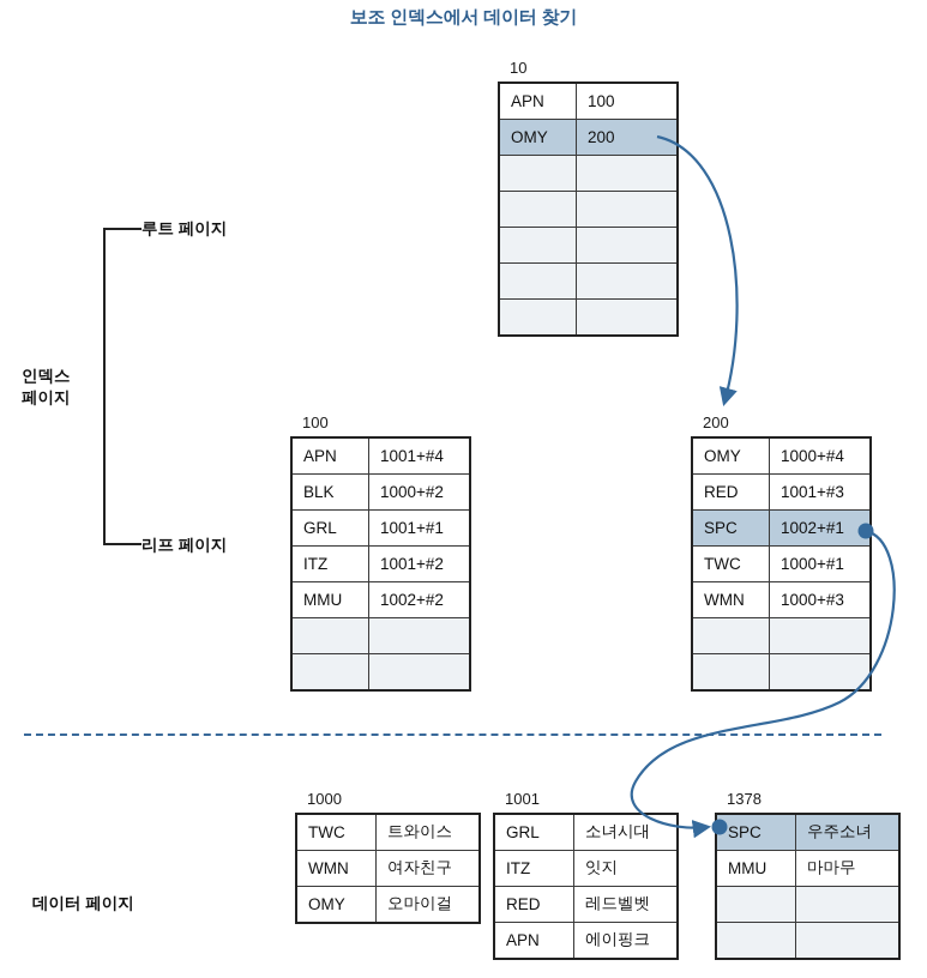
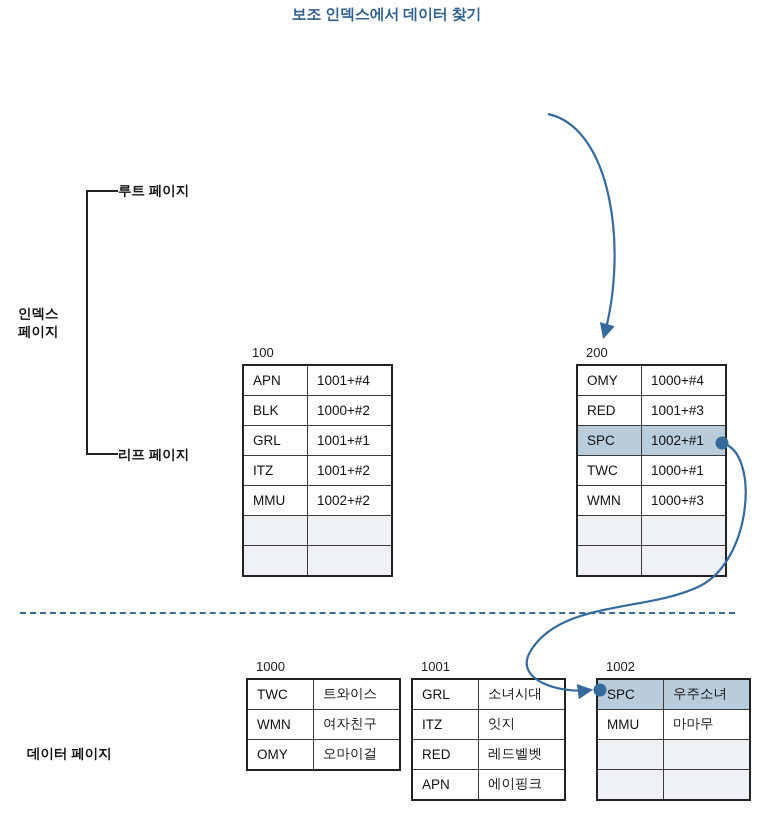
  보조 인덱스에서 데이터 찾기
  루트 페이지
  리프 페이지
  인덱스
  페이지
  데이터 페이지
- 10
- APN	100
- OMY	200
  100
  APN	1001+#4
  BLK	1000+#2
  GRL	1001+#1
  ITZ	1001+#2
  MMU	1002+#2
  200
  OMY	1000+#4
  RED	1001+#3
  SPC	1002+#1
  TWC	1000+#1
  WMN	1000+#3
  1000
  TWC	트와이스
  WMN	여자친구
  OMY	오마이걸
  1001
  GRL	소녀시대
  ITZ	잇지
  RED	레드벨벳
  APN	에이핑크
- 1378
+ 1002
  SPC	우주소녀
  MMU	마마무
